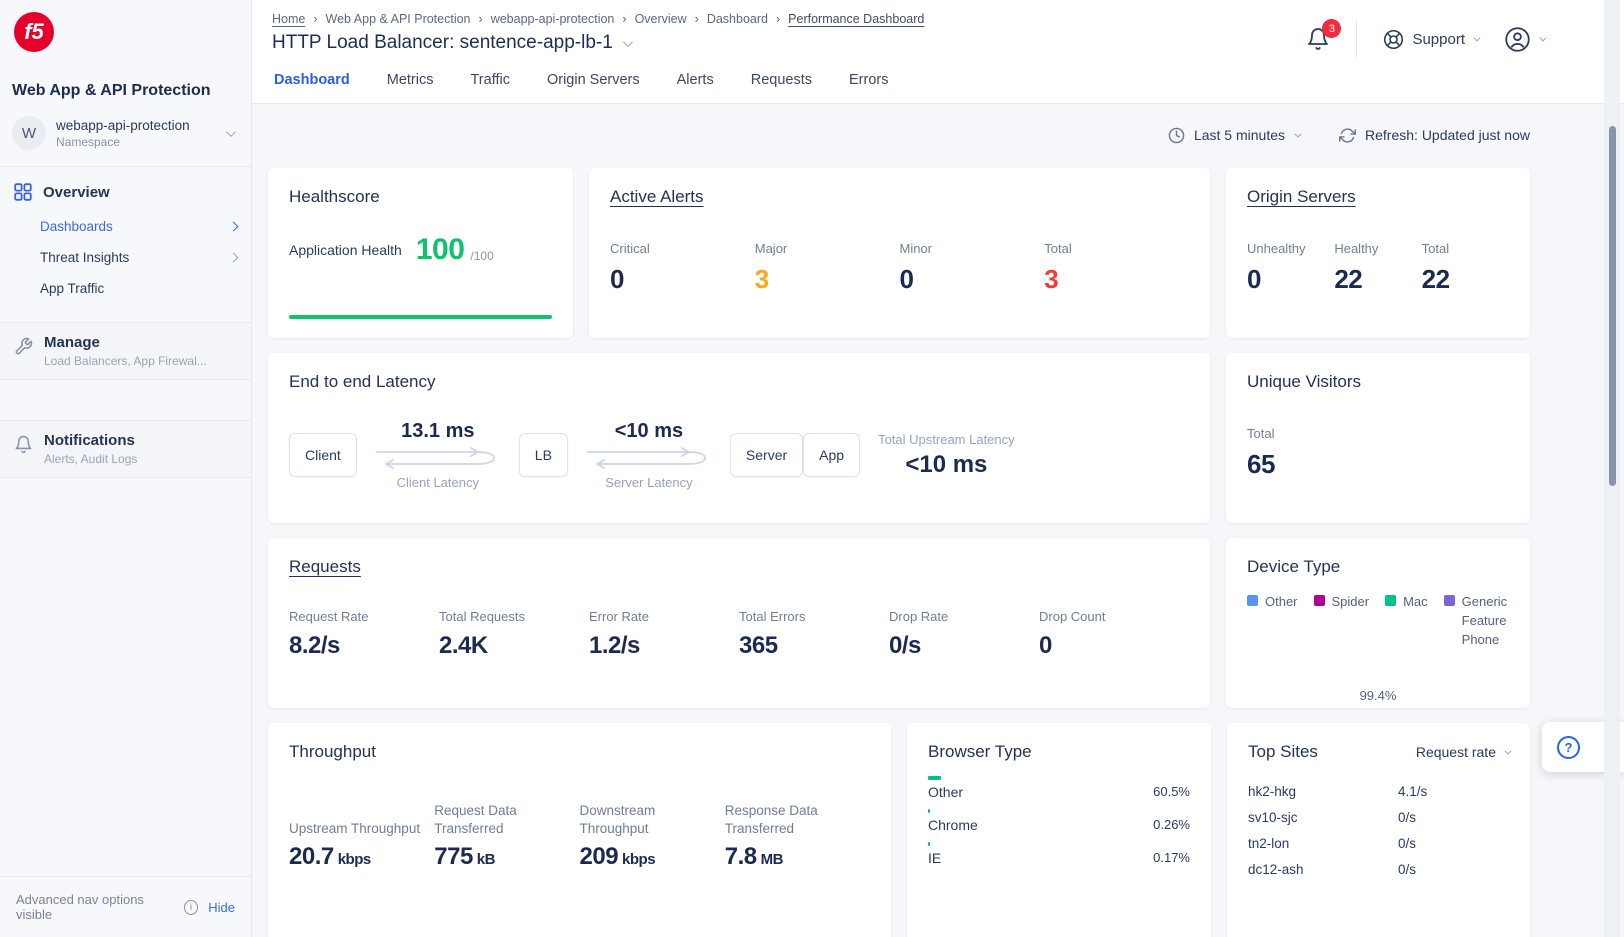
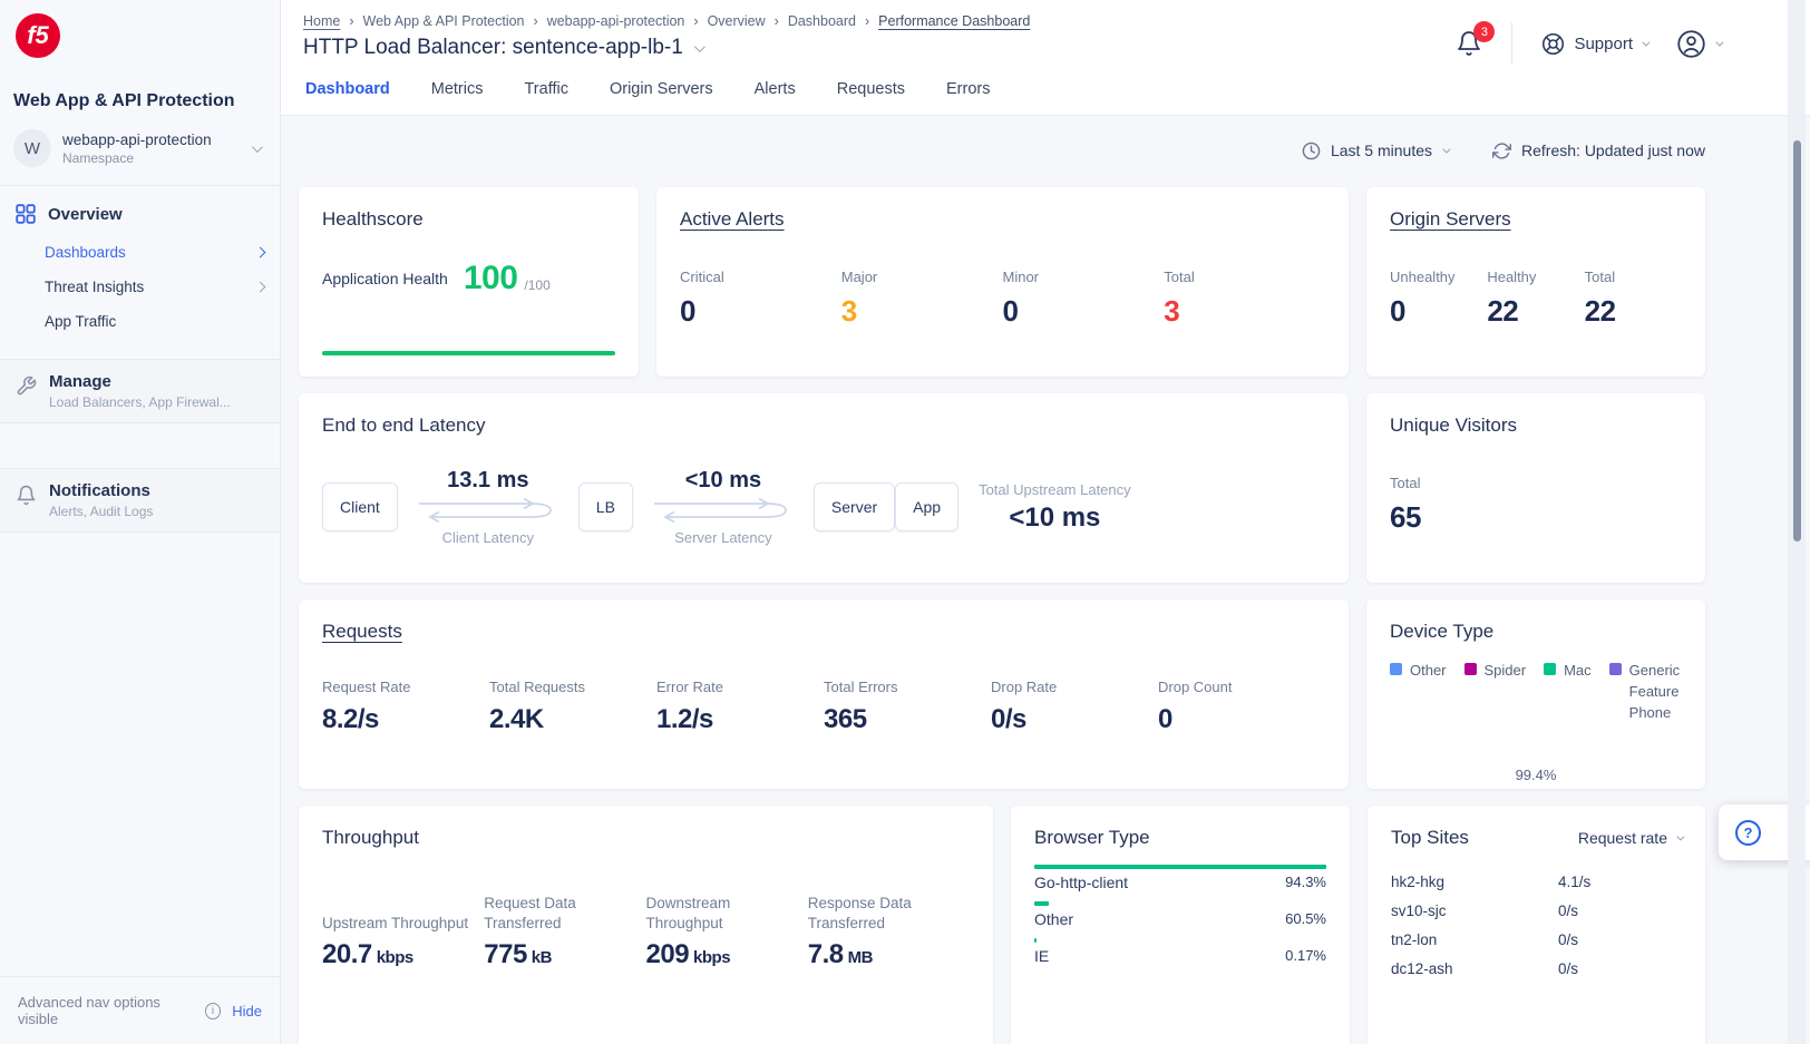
  f5
  Web App & API Protection
  W
  webapp-api-protection
  Namespace
  Overview
  Dashboards
  Threat Insights
  App Traffic
  Manage
  Load Balancers, App Firewal...
  Notifications
  Alerts, Audit Logs
  Advanced nav options visible
  i
  Hide
  Home
  ›
  Web App & API Protection
  ›
  webapp-api-protection
  ›
  Overview
  ›
  Dashboard
  ›
  Performance Dashboard
  HTTP Load Balancer: sentence-app-lb-1
  3
  Support
  Dashboard
  Metrics
  Traffic
  Origin Servers
  Alerts
  Requests
  Errors
  Last 5 minutes
  Refresh: Updated just now
  Healthscore
  Application Health
  100
  /100
  Active Alerts
  Critical
  0
  Major
  3
  Minor
  0
  Total
  3
  Origin Servers
  Unhealthy
  0
  Healthy
  22
  Total
  22
  End to end Latency
  Client
  13.1 ms
  Client Latency
  LB
  <10 ms
  Server Latency
  Server
  App
  Total Upstream Latency
  <10 ms
  Unique Visitors
  Total
  65
  Requests
  Request Rate
  8.2/s
  Total Requests
  2.4K
  Error Rate
  1.2/s
  Total Errors
  365
  Drop Rate
  0/s
  Drop Count
  0
  Device Type
  Other
  Spider
  Mac
  Generic Feature Phone
  99.4%
  Throughput
  Upstream Throughput
  20.7 kbps
  Request Data Transferred
  775 kB
  Downstream Throughput
  209 kbps
  Response Data Transferred
  7.8 MB
  Browser Type
+ Go-http-client
+ 94.3%
  Other
  60.5%
- Chrome
- 0.26%
  IE
  0.17%
  Top Sites
  Request rate
  hk2-hkg
  4.1/s
  sv10-sjc
  0/s
  tn2-lon
  0/s
  dc12-ash
  0/s
  ?
